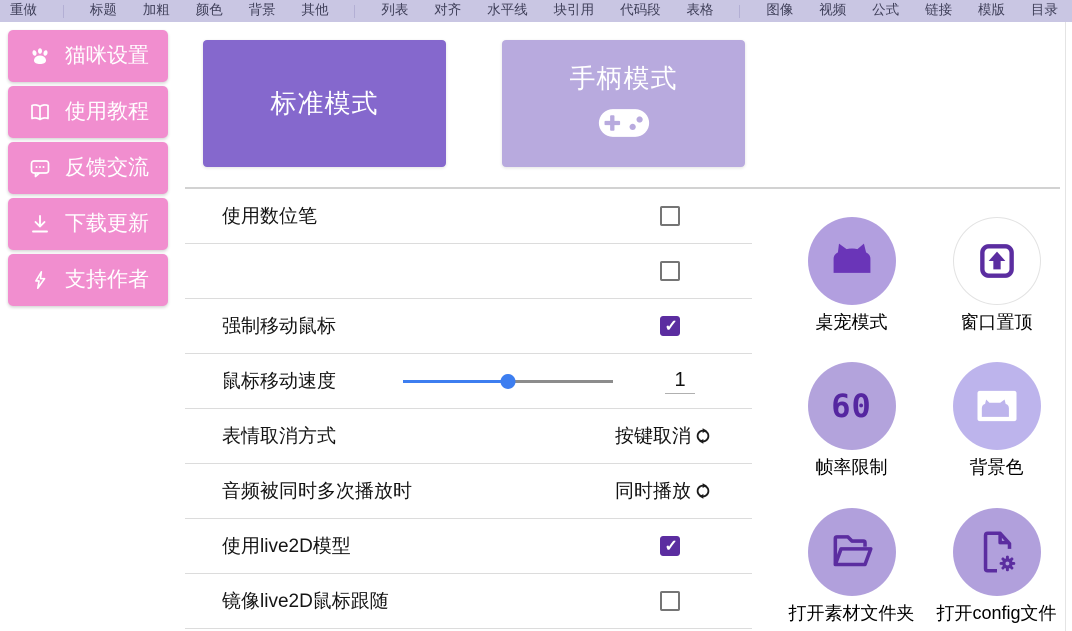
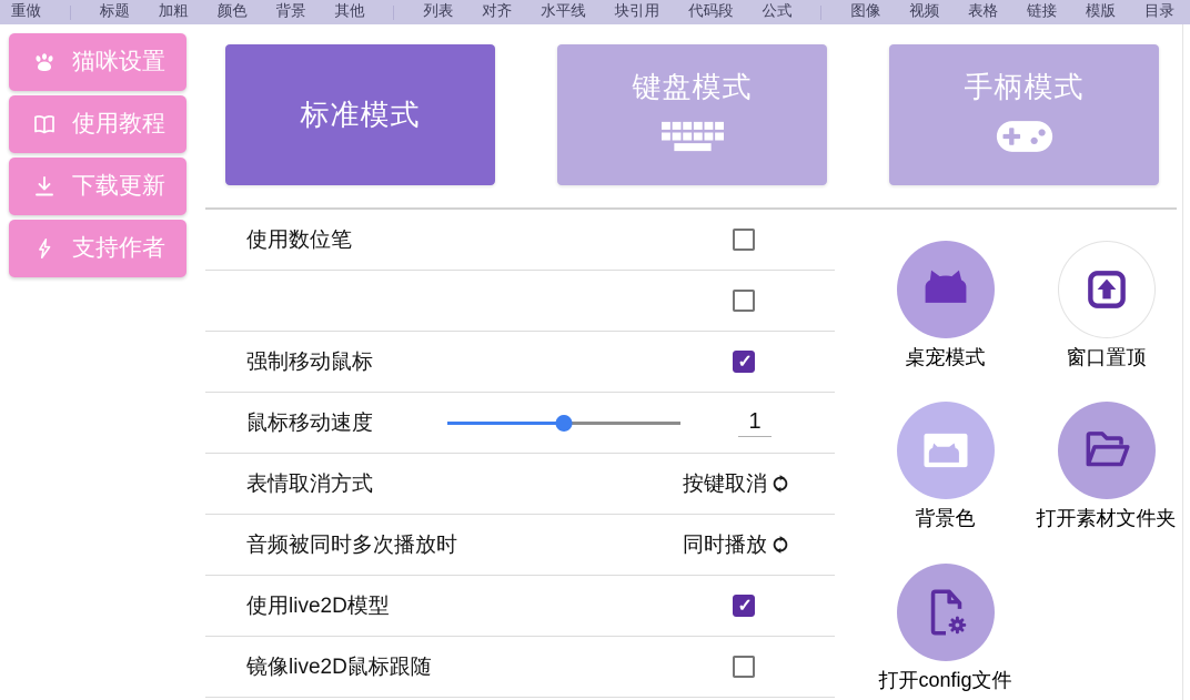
  重做
  标题
  加粗
  颜色
  背景
  其他
  列表
  对齐
  水平线
  块引用
  代码段
- 表格
+ 公式
  图像
  视频
- 公式
+ 表格
  链接
  模版
  目录
  猫咪设置
  使用教程
- 反馈交流
  下载更新
  支持作者
  标准模式
+ 键盘模式
  手柄模式
  使用数位笔
  强制移动鼠标
  鼠标移动速度
  1
  表情取消方式
  按键取消
  音频被同时多次播放时
  同时播放
  使用live2D模型
  镜像live2D鼠标跟随
  桌宠模式
  窗口置顶
- 60
- 帧率限制
  背景色
  打开素材文件夹
  打开config文件
